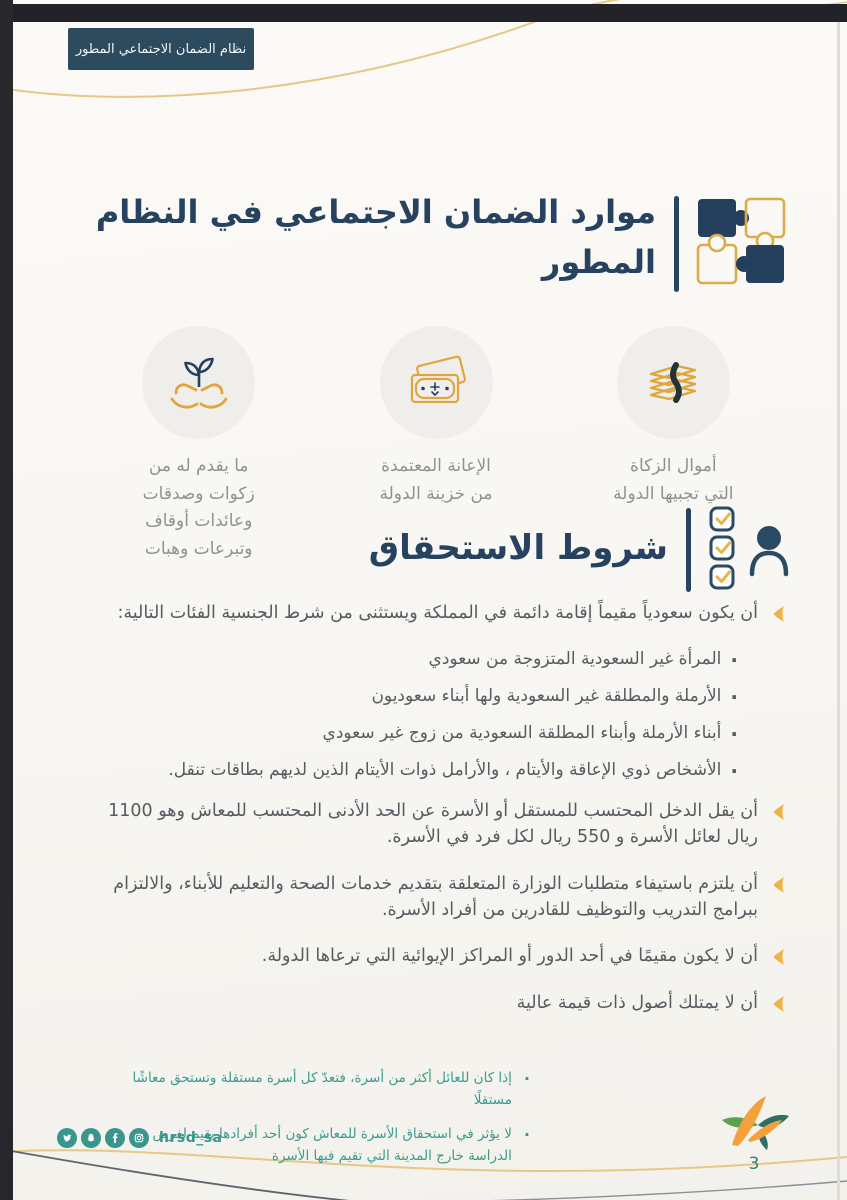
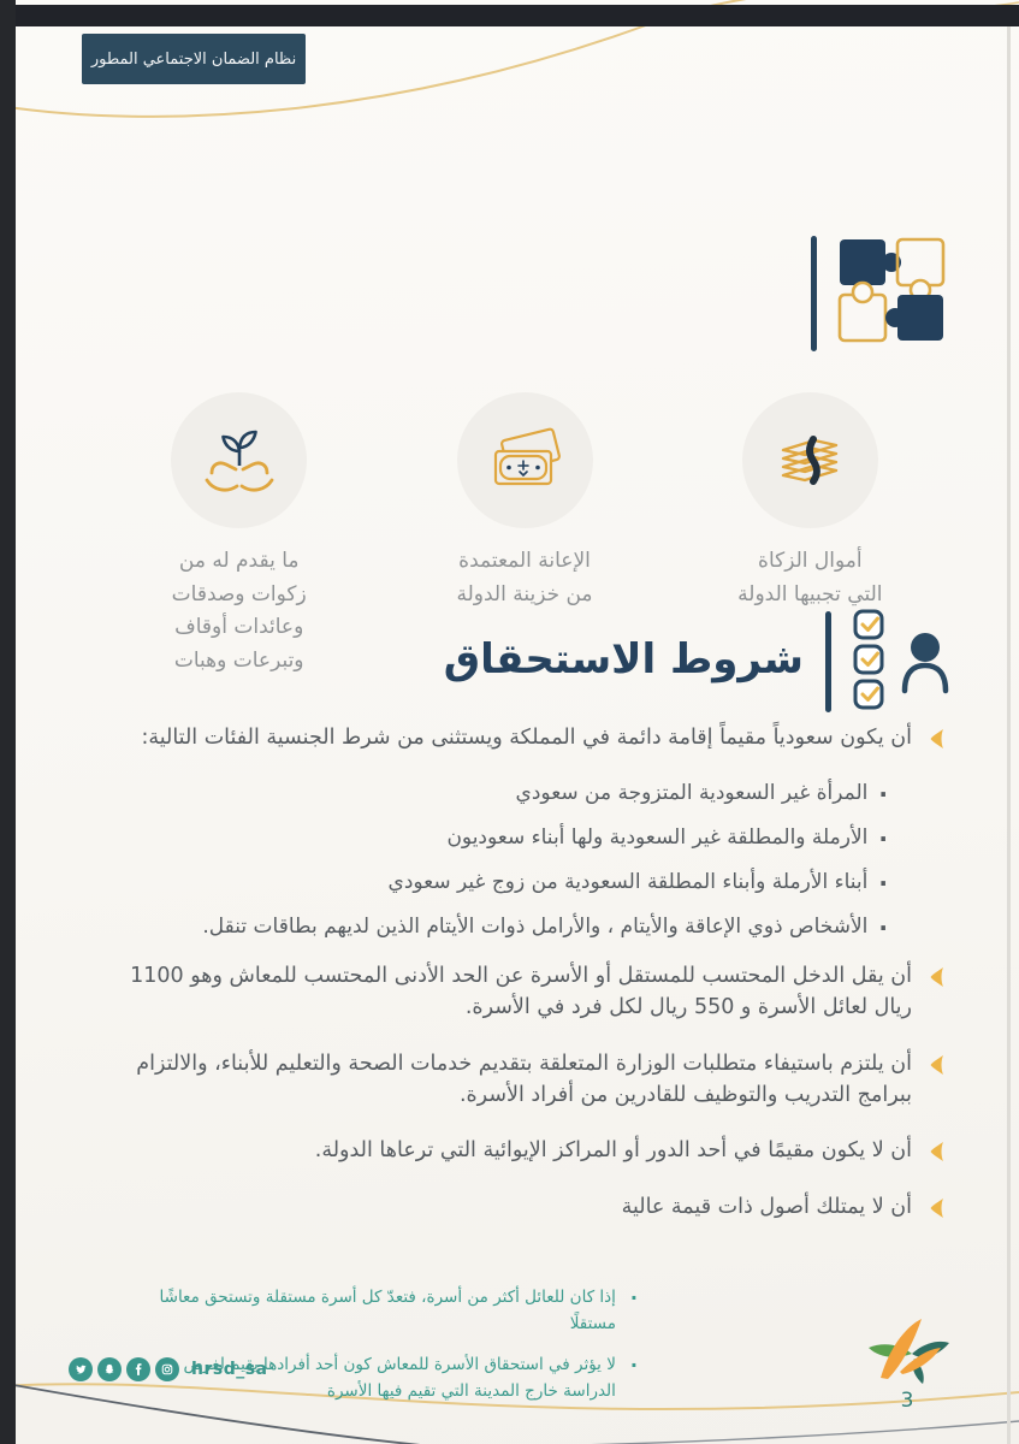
  نظام الضمان الاجتماعي المطور
- موارد الضمان الاجتماعي في النظام المطور
  أموال الزكاة
  التي تجبيها الدولة
  الإعانة المعتمدة
  من خزينة الدولة
  ما يقدم له من
  زكوات وصدقات
  وعائدات أوقاف
  وتبرعات وهبات
  شروط الاستحقاق
  أن يكون سعودياً مقيماً إقامة دائمة في المملكة ويستثنى من شرط الجنسية الفئات التالية:
  ·
  المرأة غير السعودية المتزوجة من سعودي
  ·
  الأرملة والمطلقة غير السعودية ولها أبناء سعوديون
  ·
  أبناء الأرملة وأبناء المطلقة السعودية من زوج غير سعودي
  ·
  الأشخاص ذوي الإعاقة والأيتام ، والأرامل ذوات الأيتام الذين لديهم بطاقات تنقل.
  أن يقل الدخل المحتسب للمستقل أو الأسرة عن الحد الأدنى المحتسب للمعاش وهو 1100 ريال لعائل الأسرة و 550 ريال لكل فرد في الأسرة.
  أن يلتزم باستيفاء متطلبات الوزارة المتعلقة بتقديم خدمات الصحة والتعليم للأبناء، والالتزام ببرامج التدريب والتوظيف للقادرين من أفراد الأسرة.
  أن لا يكون مقيمًا في أحد الدور أو المراكز الإيوائية التي ترعاها الدولة.
  أن لا يمتلك أصول ذات قيمة عالية
  ·
  إذا كان للعائل أكثر من أسرة، فتعدّ كل أسرة مستقلة وتستحق معاشًا مستقلًا
  ·
  لا يؤثر في استحقاق الأسرة للمعاش كون أحد أفرادها يقيم لغرض الدراسة خارج المدينة التي تقيم فيها الأسرة
  hrsd_sa
  3
